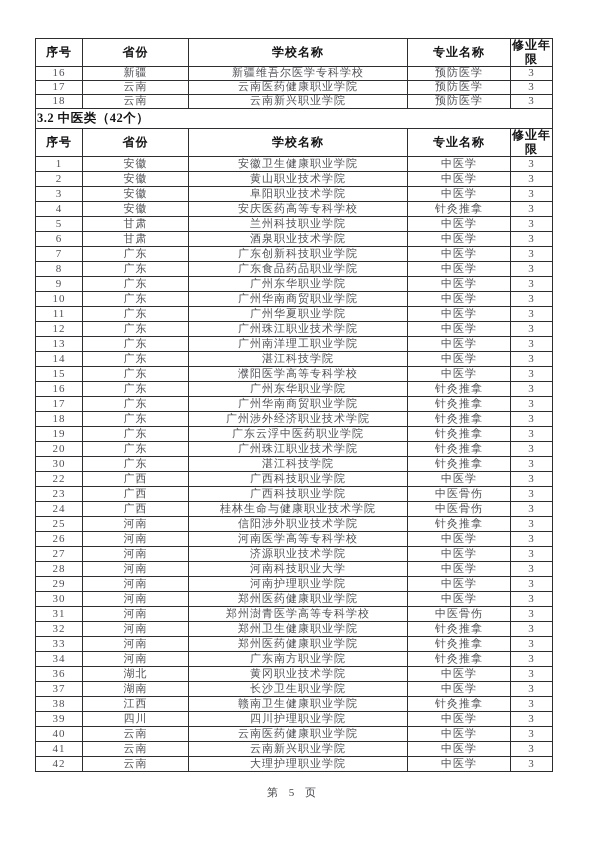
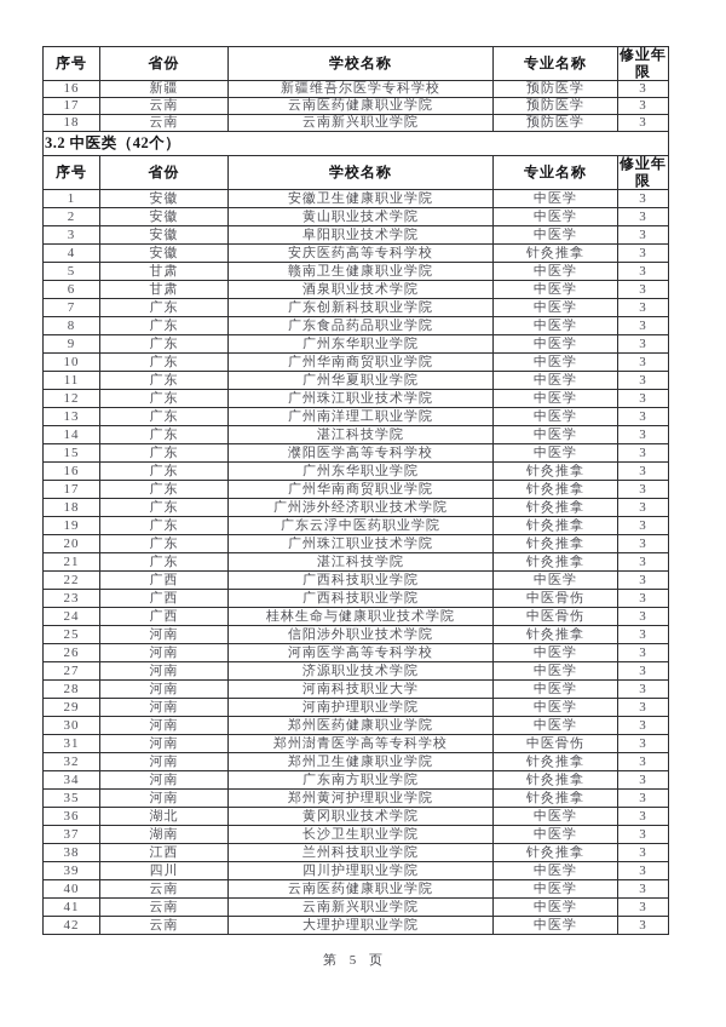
  序号	省份	学校名称	专业名称	修业年限
  16	新疆	新疆维吾尔医学专科学校	预防医学	3
  17	云南	云南医药健康职业学院	预防医学	3
  18	云南	云南新兴职业学院	预防医学	3
  3.2 中医类（42个）
  序号	省份	学校名称	专业名称	修业年限
  1	安徽	安徽卫生健康职业学院	中医学	3
  2	安徽	黄山职业技术学院	中医学	3
  3	安徽	阜阳职业技术学院	中医学	3
  4	安徽	安庆医药高等专科学校	针灸推拿	3
- 5	甘肃	兰州科技职业学院	中医学	3
+ 5	甘肃	赣南卫生健康职业学院	中医学	3
  6	甘肃	酒泉职业技术学院	中医学	3
  7	广东	广东创新科技职业学院	中医学	3
  8	广东	广东食品药品职业学院	中医学	3
  9	广东	广州东华职业学院	中医学	3
  10	广东	广州华南商贸职业学院	中医学	3
  11	广东	广州华夏职业学院	中医学	3
  12	广东	广州珠江职业技术学院	中医学	3
  13	广东	广州南洋理工职业学院	中医学	3
  14	广东	湛江科技学院	中医学	3
  15	广东	濮阳医学高等专科学校	中医学	3
  16	广东	广州东华职业学院	针灸推拿	3
  17	广东	广州华南商贸职业学院	针灸推拿	3
  18	广东	广州涉外经济职业技术学院	针灸推拿	3
  19	广东	广东云浮中医药职业学院	针灸推拿	3
  20	广东	广州珠江职业技术学院	针灸推拿	3
- 30	广东	湛江科技学院	针灸推拿	3
+ 21	广东	湛江科技学院	针灸推拿	3
  22	广西	广西科技职业学院	中医学	3
  23	广西	广西科技职业学院	中医骨伤	3
  24	广西	桂林生命与健康职业技术学院	中医骨伤	3
  25	河南	信阳涉外职业技术学院	针灸推拿	3
  26	河南	河南医学高等专科学校	中医学	3
  27	河南	济源职业技术学院	中医学	3
  28	河南	河南科技职业大学	中医学	3
  29	河南	河南护理职业学院	中医学	3
  30	河南	郑州医药健康职业学院	中医学	3
  31	河南	郑州澍青医学高等专科学校	中医骨伤	3
  32	河南	郑州卫生健康职业学院	针灸推拿	3
- 33	河南	郑州医药健康职业学院	针灸推拿	3
  34	河南	广东南方职业学院	针灸推拿	3
+ 35	河南	郑州黄河护理职业学院	针灸推拿	3
  36	湖北	黄冈职业技术学院	中医学	3
  37	湖南	长沙卫生职业学院	中医学	3
- 38	江西	赣南卫生健康职业学院	针灸推拿	3
+ 38	江西	兰州科技职业学院	针灸推拿	3
  39	四川	四川护理职业学院	中医学	3
  40	云南	云南医药健康职业学院	中医学	3
  41	云南	云南新兴职业学院	中医学	3
  42	云南	大理护理职业学院	中医学	3
  第 5 页
